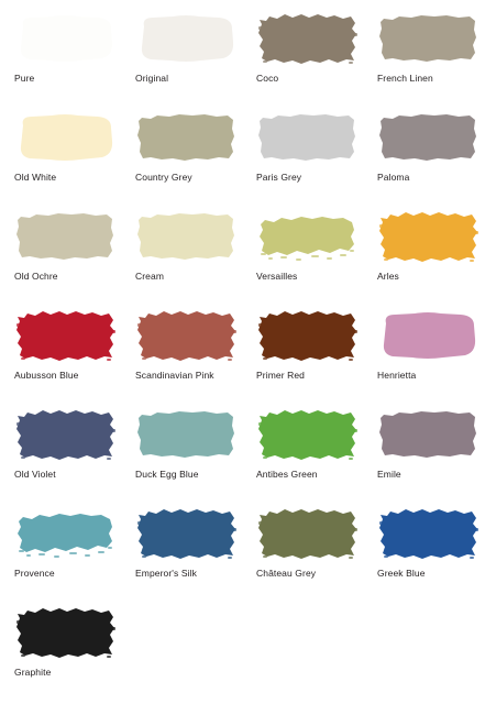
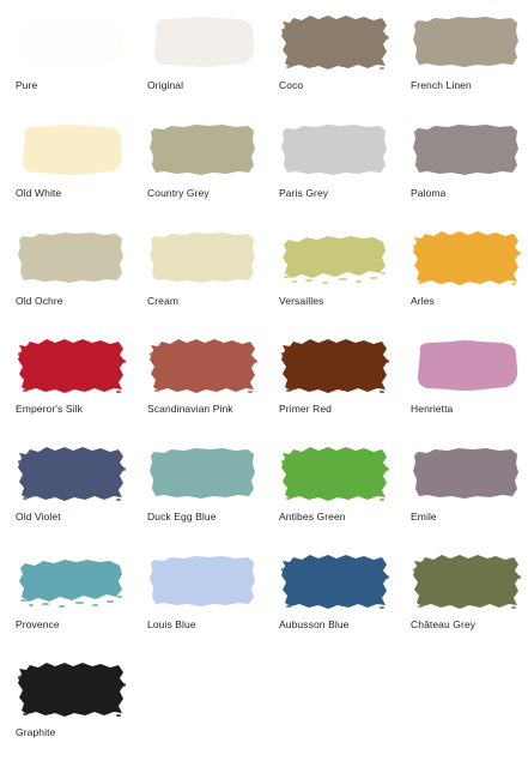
  Pure
  Original
  Coco
  French Linen
  Old White
  Country Grey
  Paris Grey
  Paloma
  Old Ochre
  Cream
  Versailles
  Arles
- Aubusson Blue
+ Emperor's Silk
  Scandinavian Pink
  Primer Red
  Henrietta
  Old Violet
  Duck Egg Blue
  Antibes Green
  Emile
  Provence
+ Louis Blue
- Emperor's Silk
+ Aubusson Blue
  Château Grey
- Greek Blue
  Graphite
